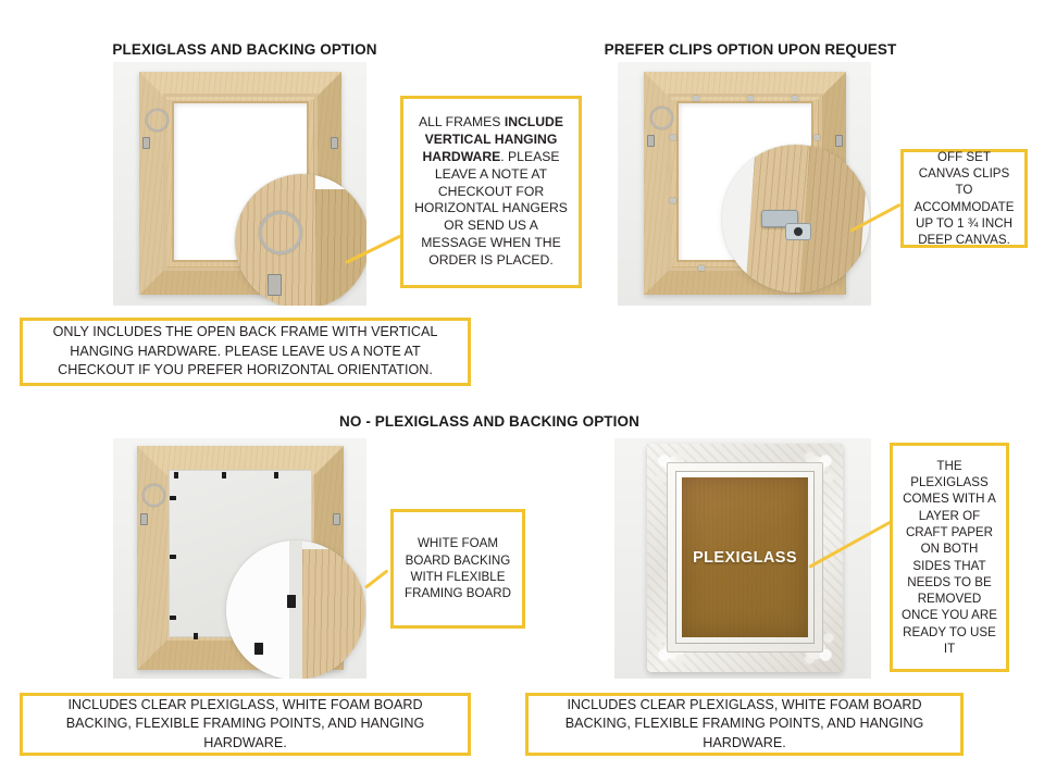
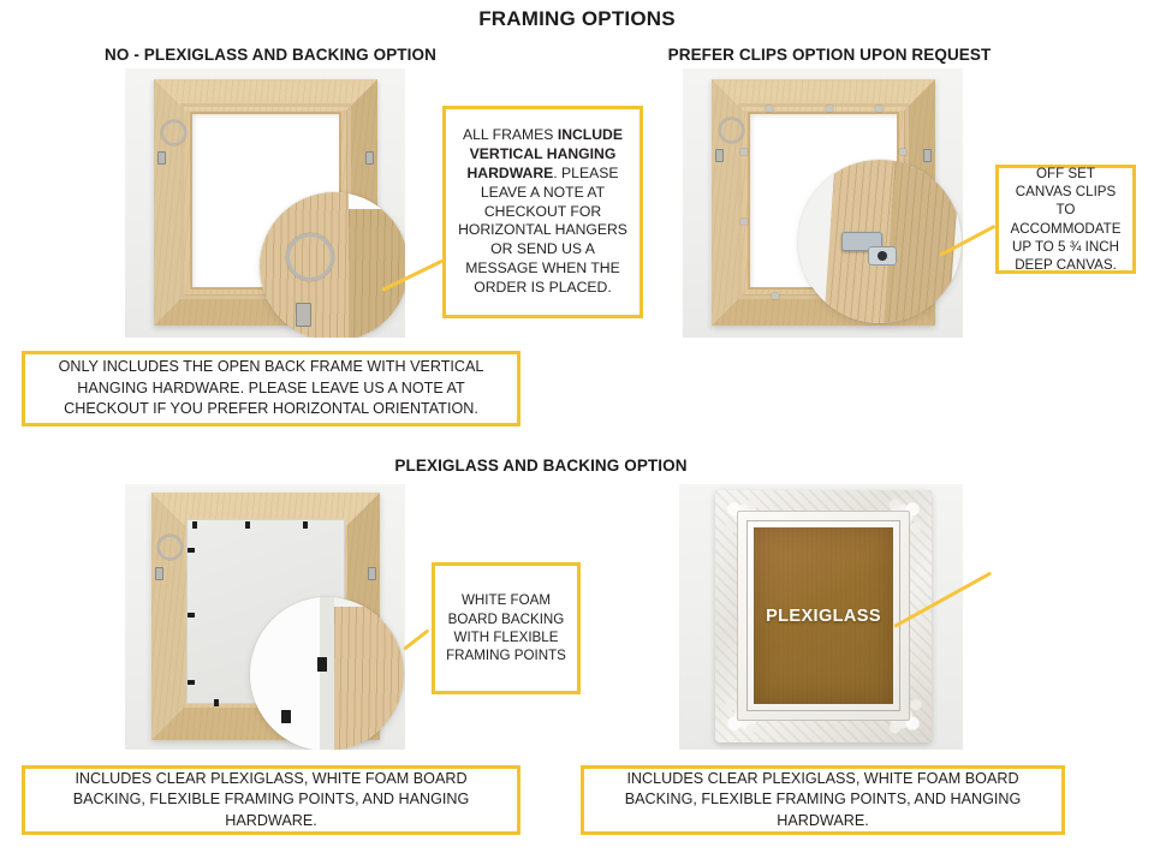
+ FRAMING OPTIONS
- PLEXIGLASS AND BACKING OPTION
+ NO - PLEXIGLASS AND BACKING OPTION
  PREFER CLIPS OPTION UPON REQUEST
- NO - PLEXIGLASS AND BACKING OPTION
+ PLEXIGLASS AND BACKING OPTION
  ALL FRAMES INCLUDE VERTICAL HANGING HARDWARE. PLEASE LEAVE A NOTE AT CHECKOUT FOR HORIZONTAL HANGERS OR SEND US A MESSAGE WHEN THE ORDER IS PLACED.
- OFF SET CANVAS CLIPS TO ACCOMMODATE UP TO 1 ¾ INCH DEEP CANVAS.
+ OFF SET CANVAS CLIPS TO ACCOMMODATE UP TO 5 ¾ INCH DEEP CANVAS.
  ONLY INCLUDES THE OPEN BACK FRAME WITH VERTICAL HANGING HARDWARE. PLEASE LEAVE US A NOTE AT CHECKOUT IF YOU PREFER HORIZONTAL ORIENTATION.
- WHITE FOAM BOARD BACKING WITH FLEXIBLE FRAMING BOARD
+ WHITE FOAM BOARD BACKING WITH FLEXIBLE FRAMING POINTS
  PLEXIGLASS
- THE PLEXIGLASS COMES WITH A LAYER OF CRAFT PAPER ON BOTH SIDES THAT NEEDS TO BE REMOVED ONCE YOU ARE READY TO USE IT
  INCLUDES CLEAR PLEXIGLASS, WHITE FOAM BOARD BACKING, FLEXIBLE FRAMING POINTS, AND HANGING HARDWARE.
  INCLUDES CLEAR PLEXIGLASS, WHITE FOAM BOARD BACKING, FLEXIBLE FRAMING POINTS, AND HANGING HARDWARE.
